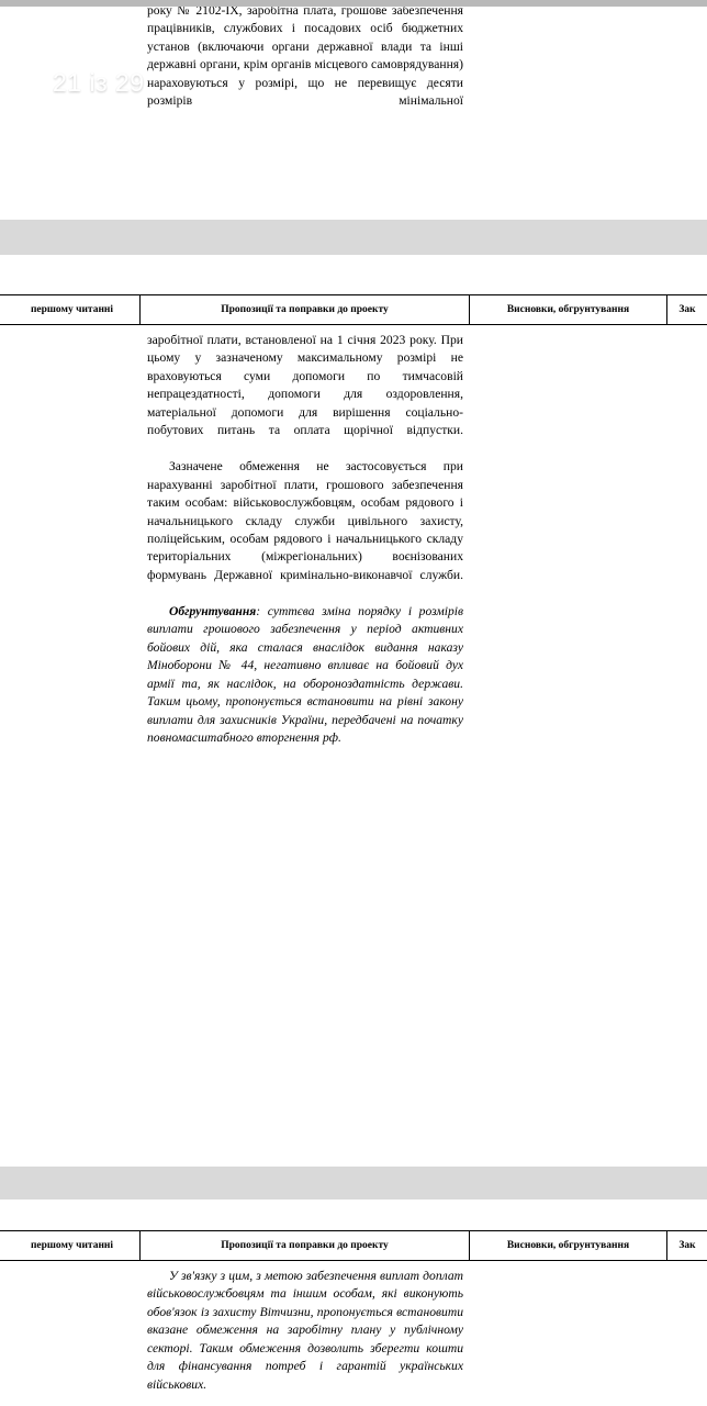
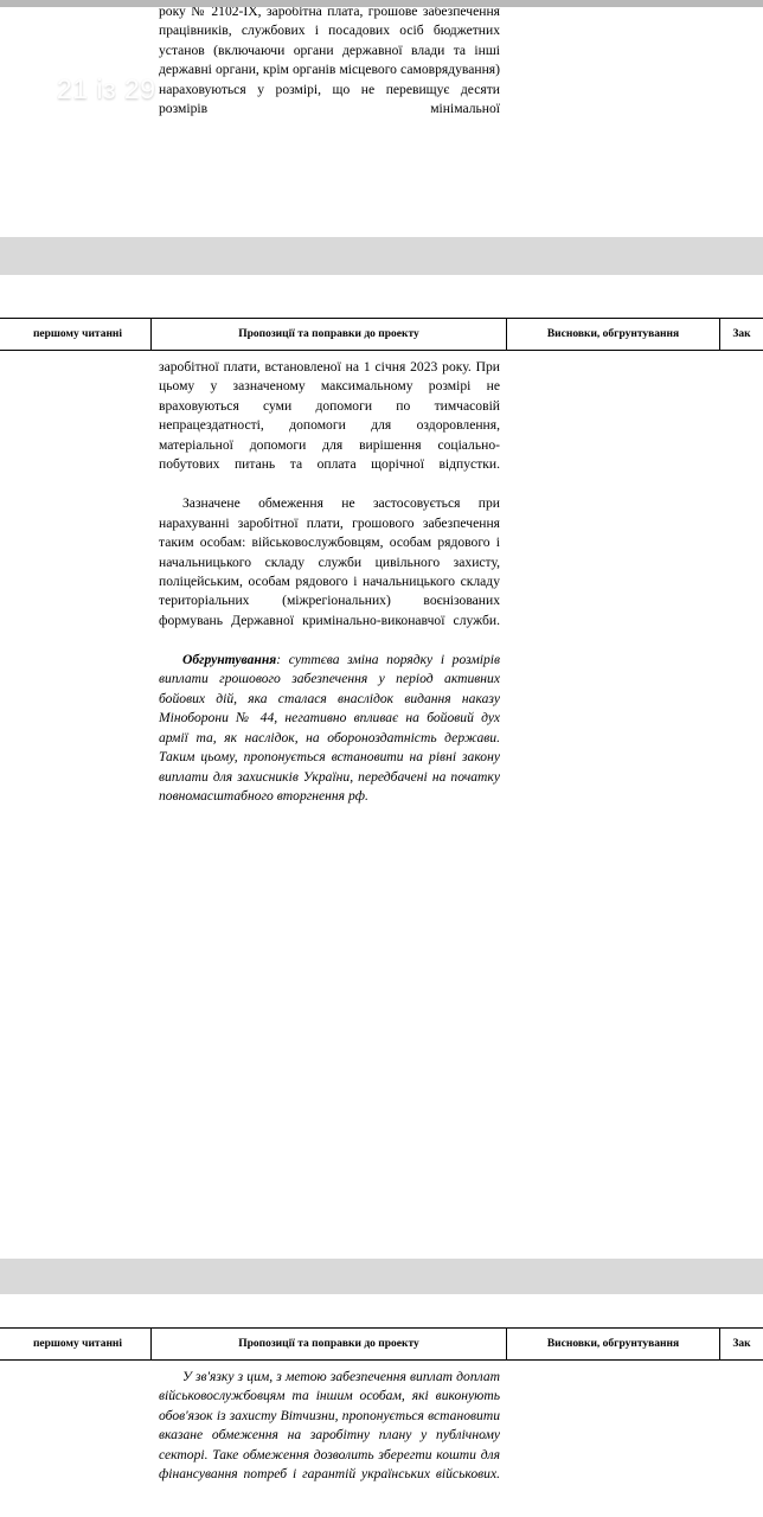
  року № 2102-IX, заробітна плата, грошове забезпечення працівників, службових і посадових осіб бюджетних установ (включаючи органи державної влади та інші державні органи, крім органів місцевого самоврядування) нараховуються у розмірі, що не перевищує десяти розмірів мінімальної
  першому читанні
  Пропозиції та поправки до проекту
  Висновки, обгрунтування
  Зак
  заробітної плати, встановленої на 1 січня 2023 року. При цьому у зазначеному максимальному розмірі не враховуються суми допомоги по тимчасовій непрацездатності, допомоги для оздоровлення, матеріальної допомоги для вирішення соціально-побутових питань та оплата щорічної відпустки.
  Зазначене обмеження не застосовується при нарахуванні заробітної плати, грошового забезпечення таким особам: військовослужбовцям, особам рядового і начальницького складу служби цивільного захисту, поліцейським, особам рядового і начальницького складу територіальних (міжрегіональних) воєнізованих формувань Державної кримінально-виконавчої служби.
  Обгрунтування: суттєва зміна порядку і розмірів виплати грошового забезпечення у період активних бойових дій, яка сталася внаслідок видання наказу Міноборони № 44, негативно впливає на бойовий дух армії та, як наслідок, на обороноздатність держави. Таким цьому, пропонується встановити на рівні закону виплати для захисників України, передбачені на початку повномасштабного вторгнення рф.
  першому читанні
  Пропозиції та поправки до проекту
  Висновки, обгрунтування
  Зак
- У зв'язку з цим, з метою забезпечення виплат доплат військовослужбовцям та іншим особам, які виконують обов'язок із захисту Вітчизни, пропонується встановити вказане обмеження на заробітну плану у публічному секторі. Таким обмеження дозволить зберегти кошти для фінансування потреб і гарантій українських військових.
+ У зв'язку з цим, з метою забезпечення виплат доплат військовослужбовцям та іншим особам, які виконують обов'язок із захисту Вітчизни, пропонується встановити вказане обмеження на заробітну плану у публічному секторі. Таке обмеження дозволить зберегти кошти для фінансування потреб і гарантій українських військових.
  21 із 29
